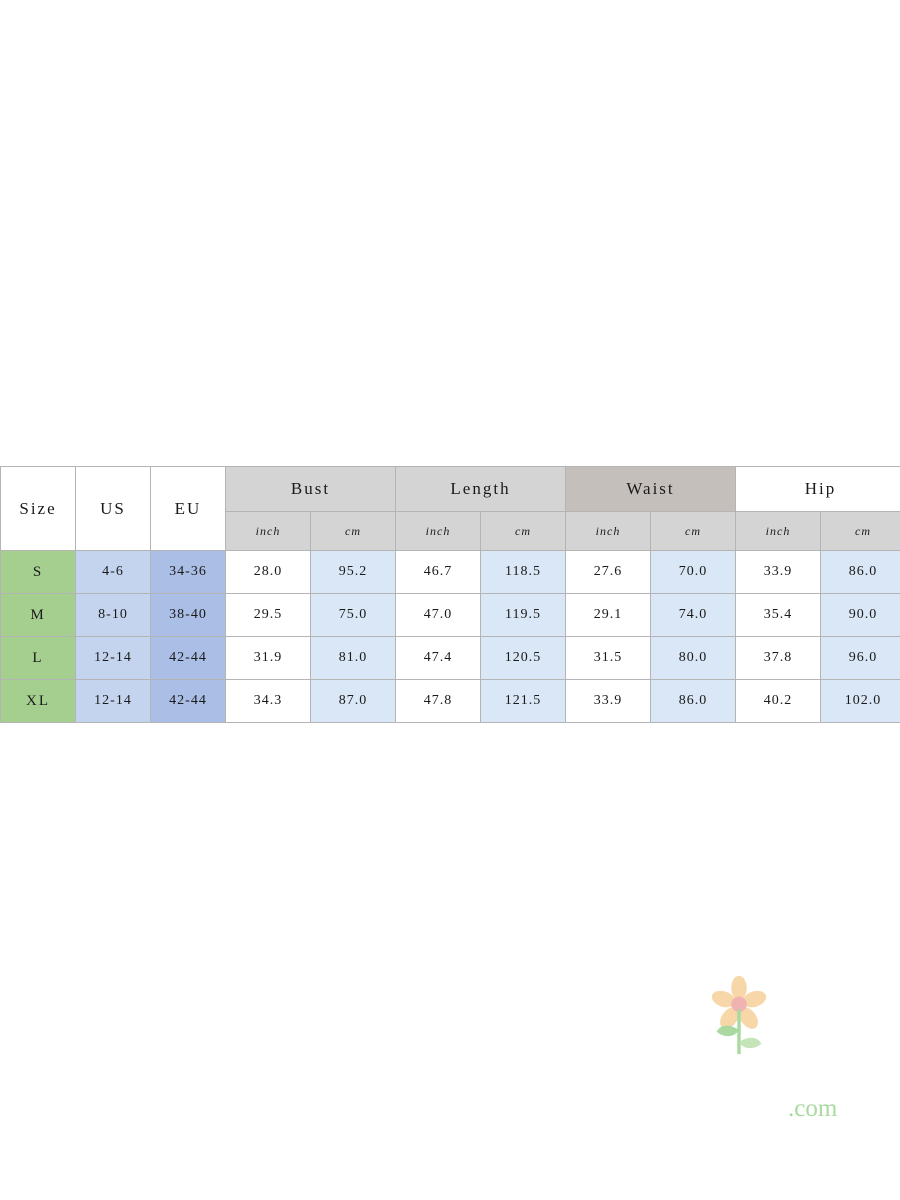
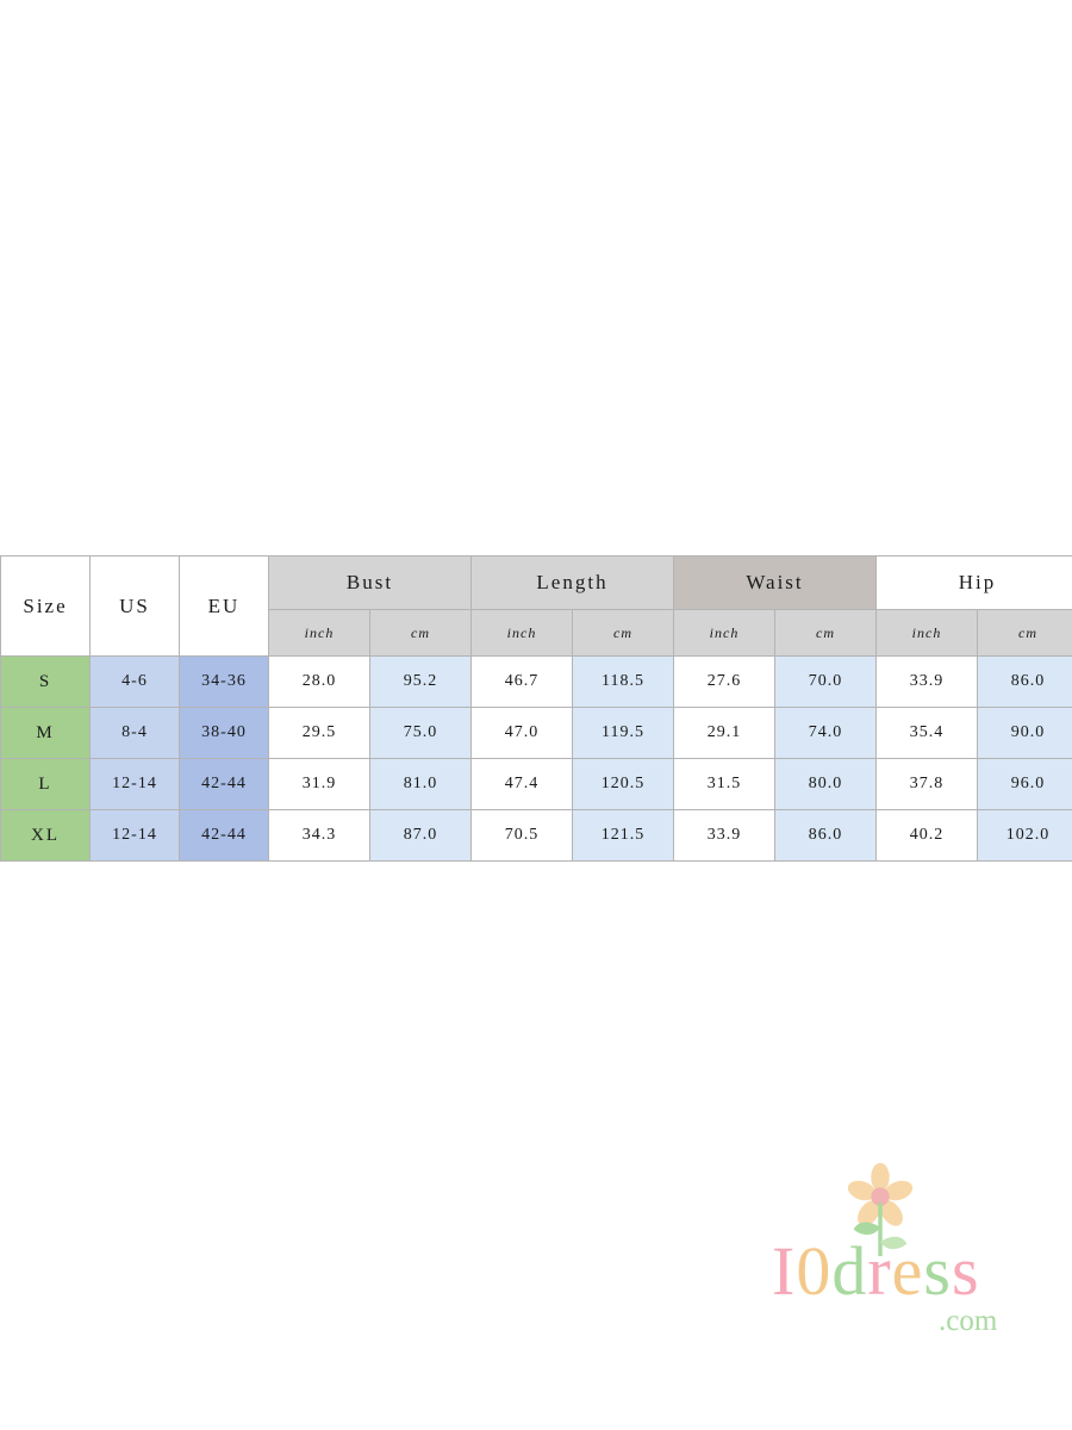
  Size	US	EU	Bust	Length	Waist	Hip
  inch	cm	inch	cm	inch	cm	inch	cm
  S	4-6	34-36	28.0	95.2	46.7	118.5	27.6	70.0	33.9	86.0
- M	8-10	38-40	29.5	75.0	47.0	119.5	29.1	74.0	35.4	90.0
+ M	8-4	38-40	29.5	75.0	47.0	119.5	29.1	74.0	35.4	90.0
  L	12-14	42-44	31.9	81.0	47.4	120.5	31.5	80.0	37.8	96.0
- XL	12-14	42-44	34.3	87.0	47.8	121.5	33.9	86.0	40.2	102.0
+ XL	12-14	42-44	34.3	87.0	70.5	121.5	33.9	86.0	40.2	102.0
+ I0dress
  .com
